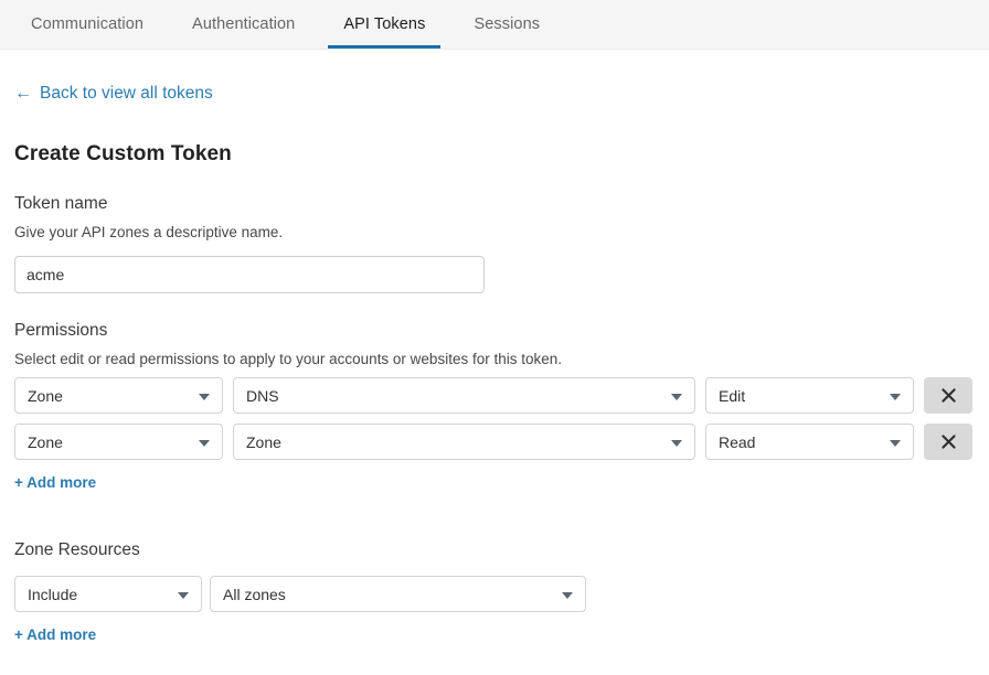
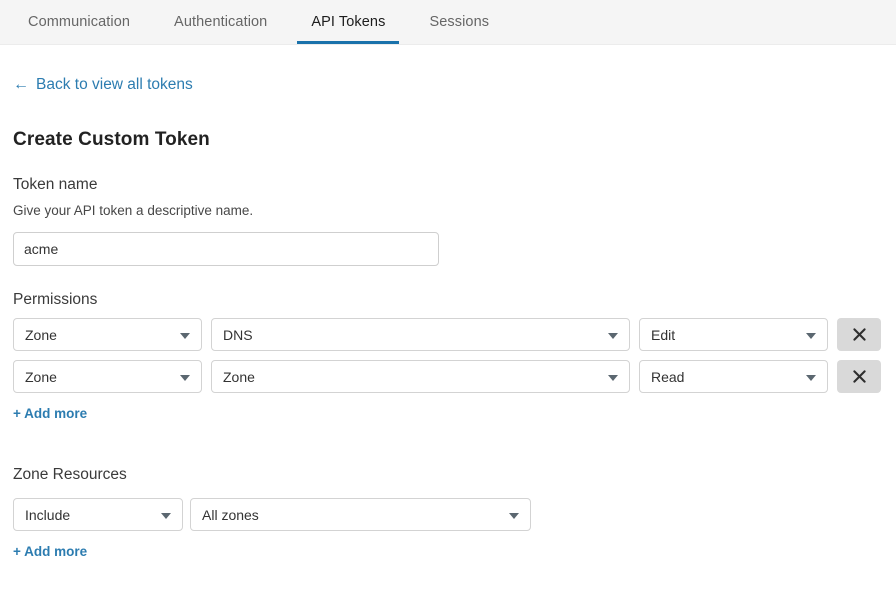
  Communication
  Authentication
  API Tokens
  Sessions
  ←
  Back to view all tokens
  Create Custom Token
  Token name
- Give your API zones a descriptive name.
+ Give your API token a descriptive name.
  acme
  Permissions
- Select edit or read permissions to apply to your accounts or websites for this token.
  Zone
  DNS
  Edit
  Zone
  Zone
  Read
  + Add more
  Zone Resources
  Include
  All zones
  + Add more
